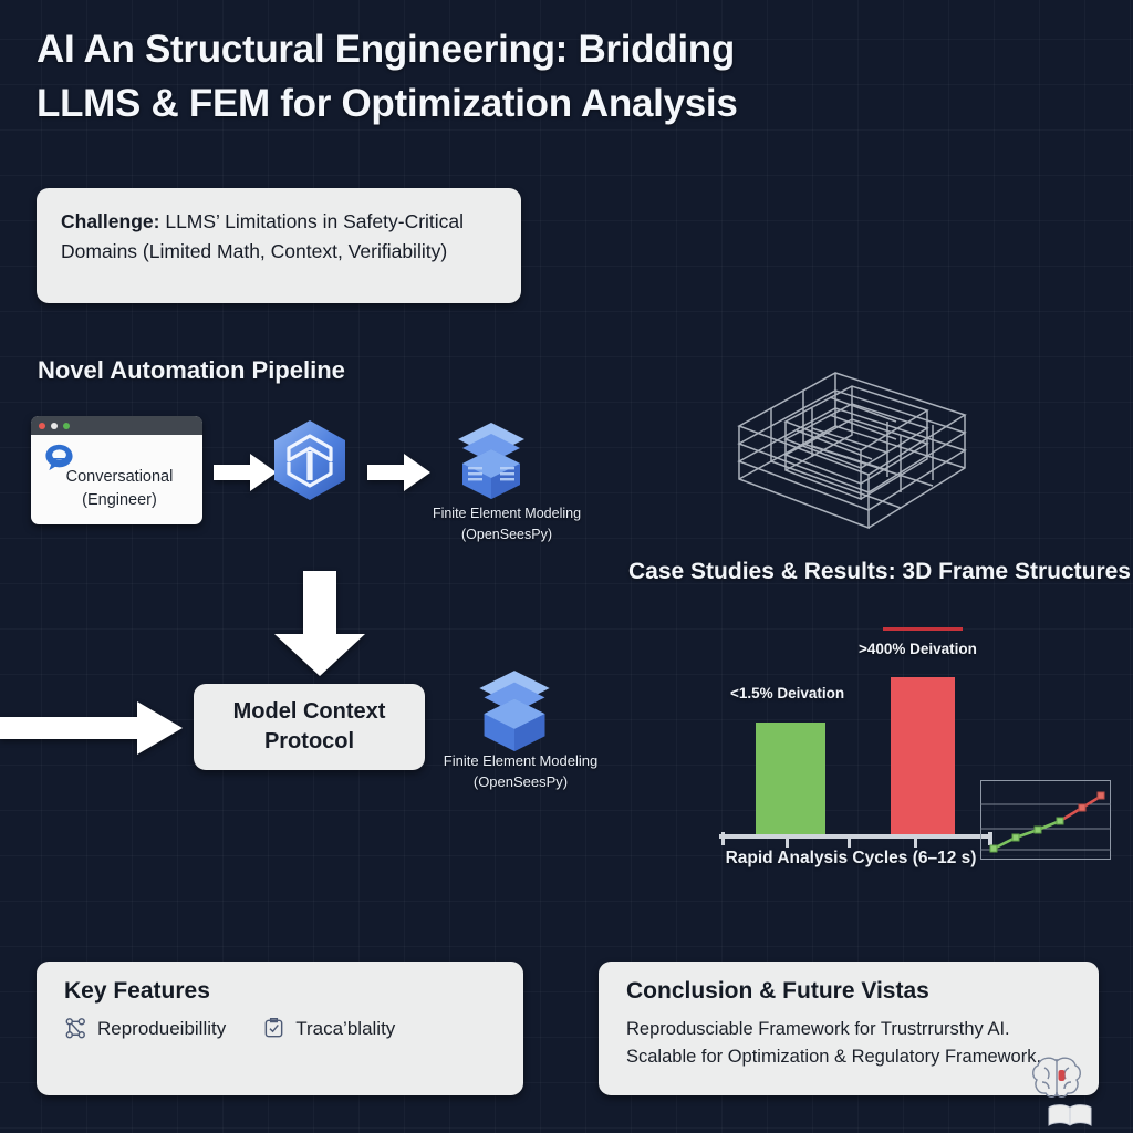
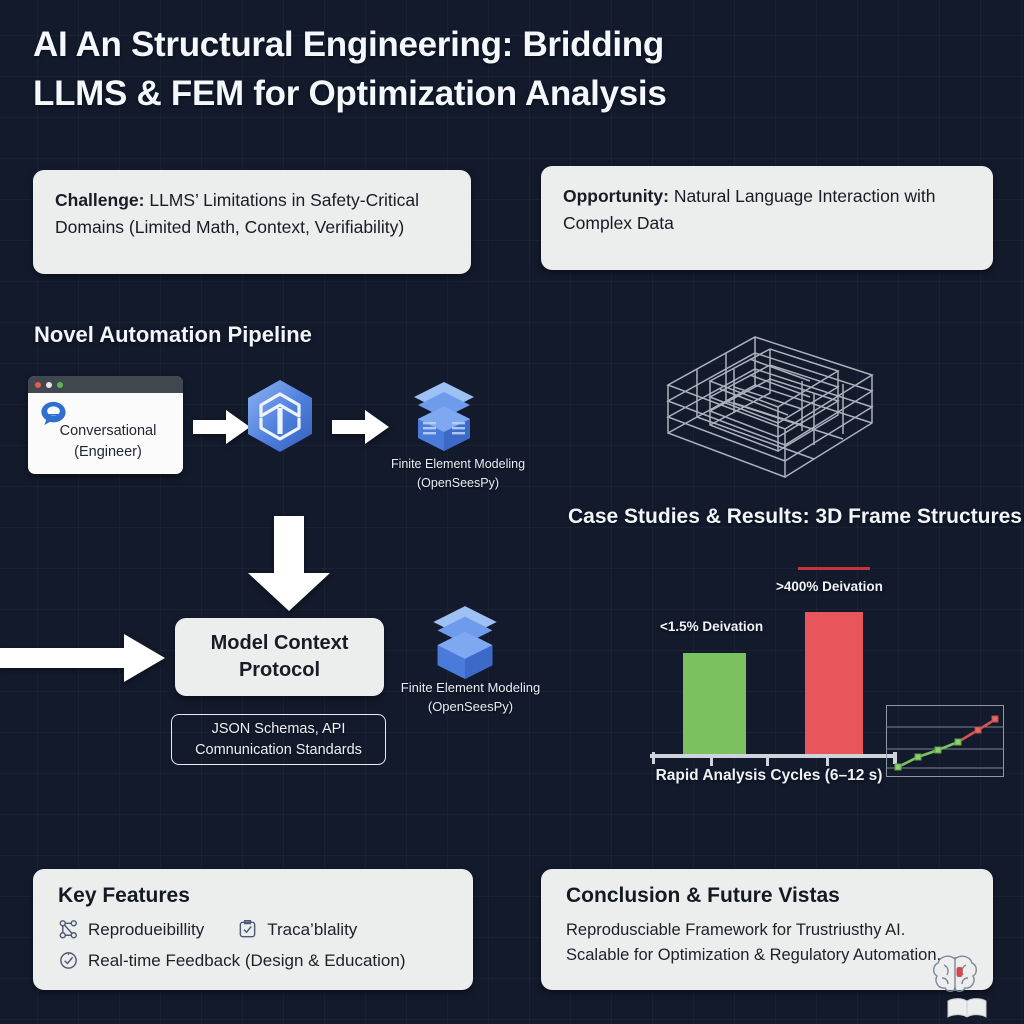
  AI An Structural Engineering: Bridding
  LLMS & FEM for Optimization Analysis
  Challenge: LLMS’ Limitations in Safety-Critical Domains (Limited Math, Context, Verifiability)
+ Opportunity: Natural Language Interaction with Complex Data
  Novel Automation Pipeline
  Conversational
  (Engineer)
  Finite Element Modeling
  (OpenSeesPy)
  Model Context
  Protocol
+ JSON Schemas, API
+ Comnunication Standards
  Finite Element Modeling
  (OpenSeesPy)
  Case Studies & Results: 3D Frame Structures
  <1.5% Deivation
  >400% Deivation
  Rapid Analysis Cycles (6–12 s)
  Key Features
  Reprodueibillity
  Traca’blality
+ Real-time Feedback (Design & Education)
  Conclusion & Future Vistas
- Reproduscіable Framework for Trustrrursthy AI.
+ Reproduscіable Framework for Trustriusthy AI.
- Scalable for Optimization & Regulatory Framework.
+ Scalable for Optimization & Regulatory Automation.
